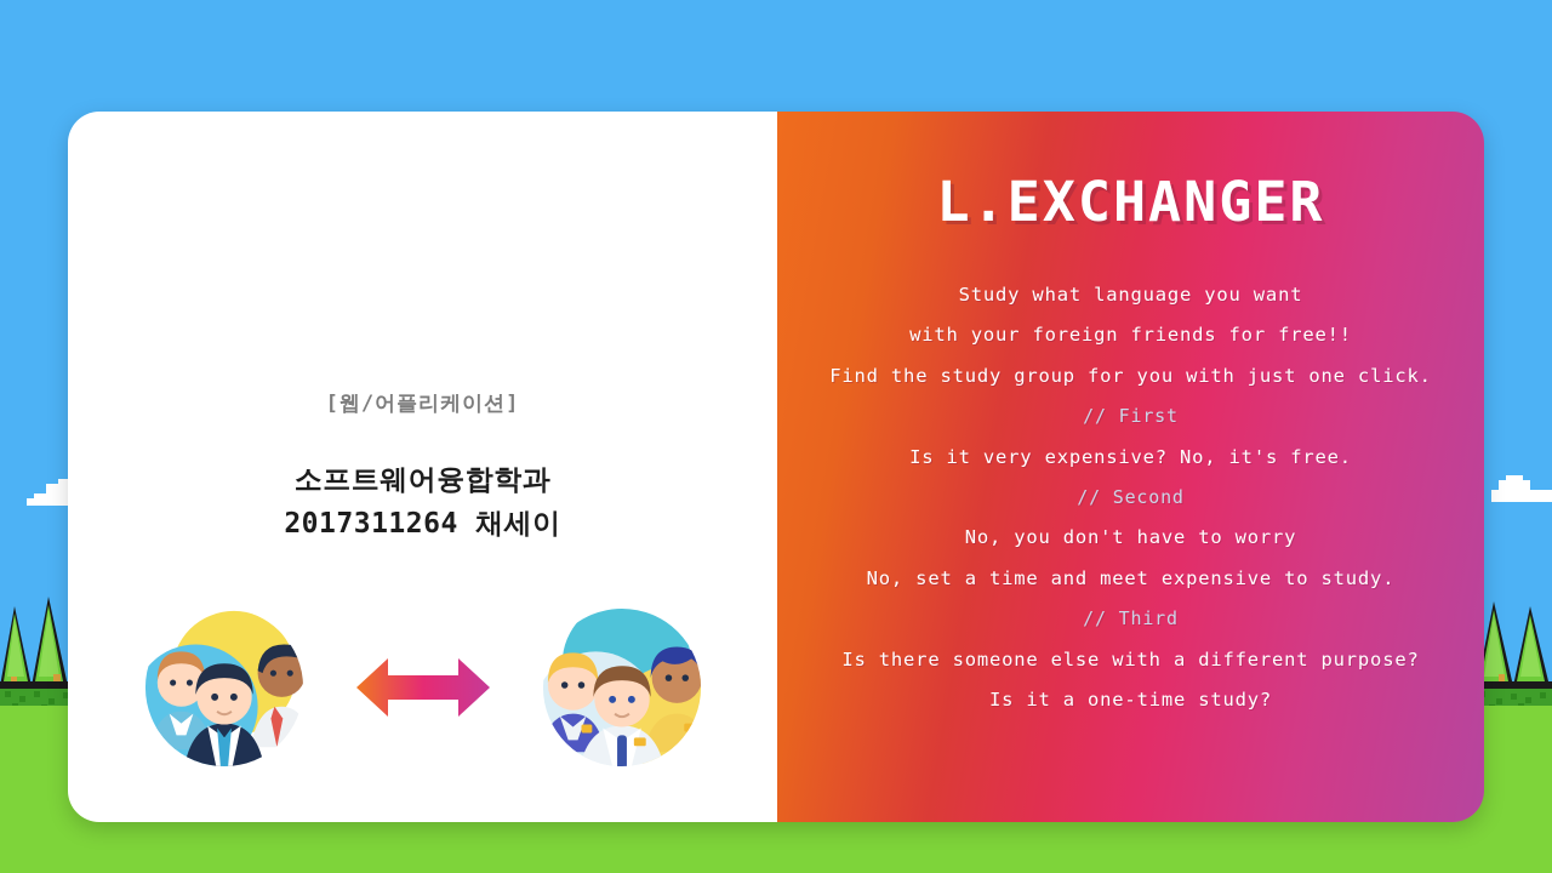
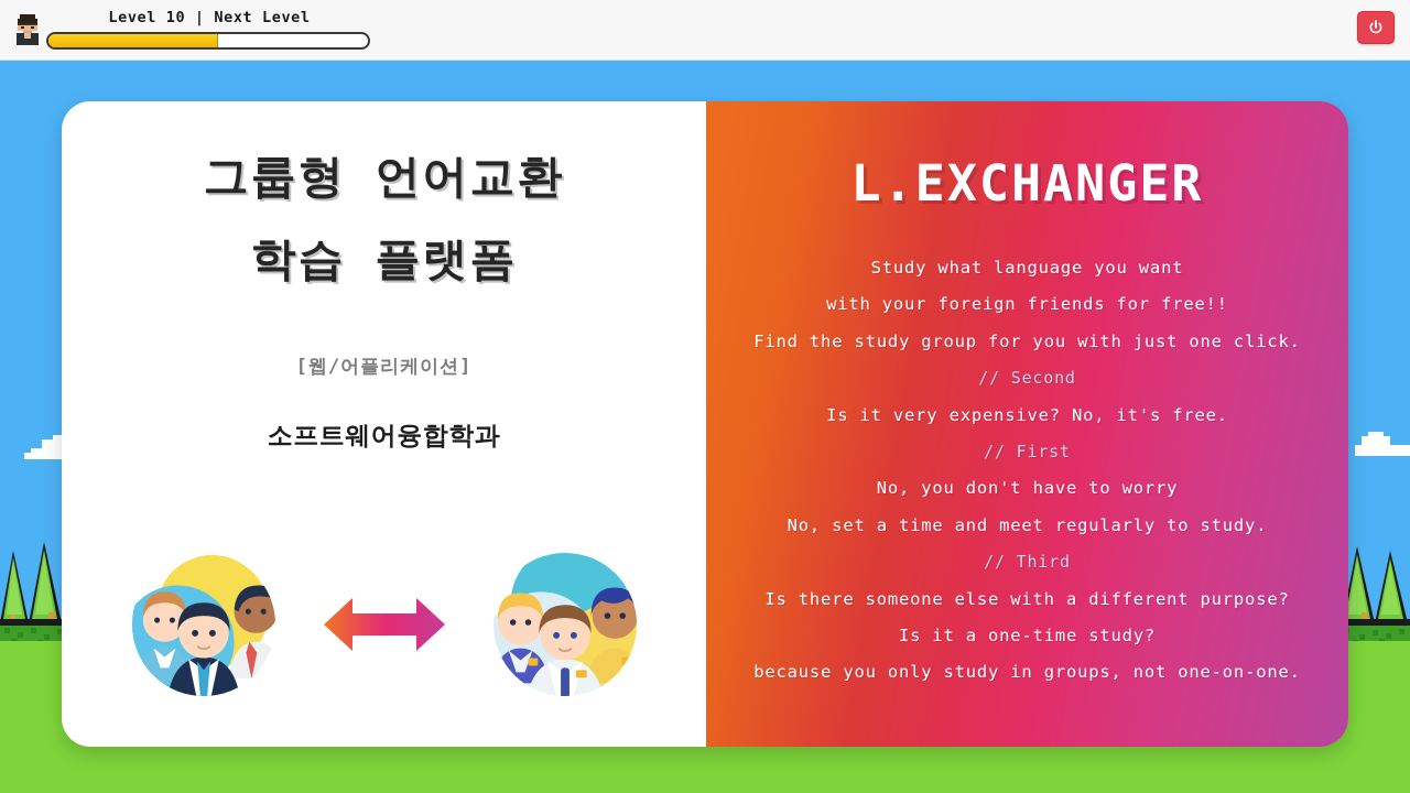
+ 그룹형 언어교환
+ 학습 플랫폼
  [웹/어플리케이션]
  소프트웨어융합학과
- 2017311264 채세이
  L.EXCHANGER
  Study what language you want
  with your foreign friends for free!!
  Find the study group for you with just one click.
- // First
+ // Second
  Is it very expensive? No, it's free.
- // Second
+ // First
  No, you don't have to worry
- No, set a time and meet expensive to study.
+ No, set a time and meet regularly to study.
  // Third
  Is there someone else with a different purpose?
  Is it a one-time study?
+ because you only study in groups, not one-on-one.
+ Level 10 | Next Level
